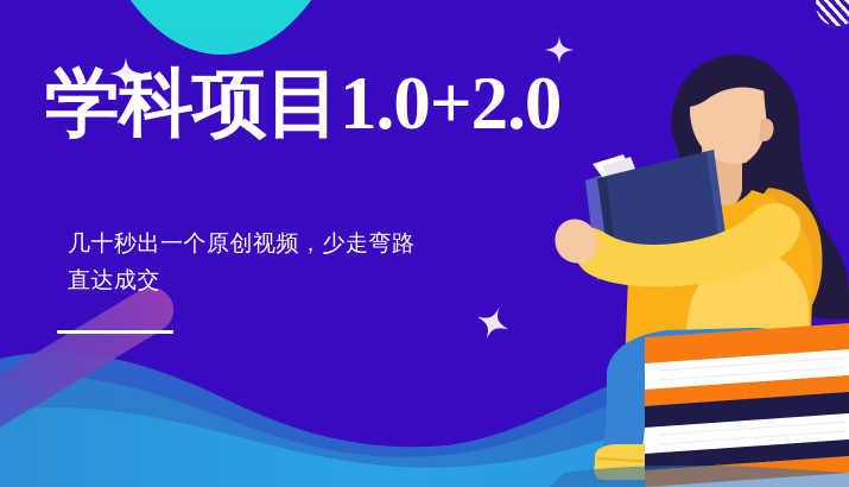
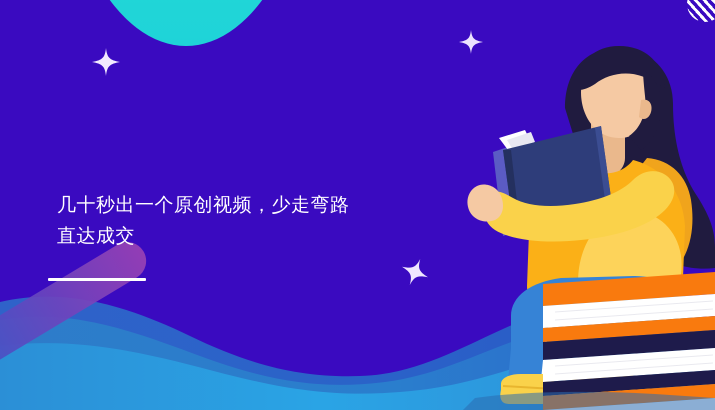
- 学科项目1.0+2.0
  几十秒出一个原创视频，少走弯路
  直达成交
